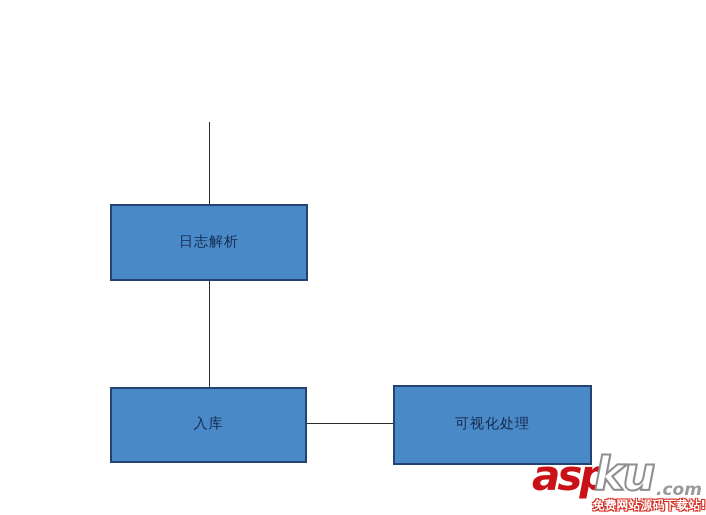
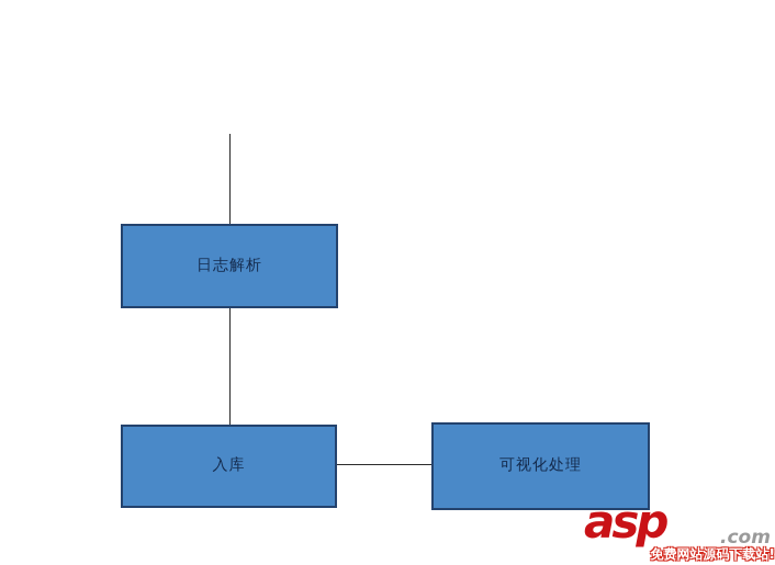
  日志解析
  入库
  可视化处理
  asp
- ku
  .com
  免费网站源码下载站!
